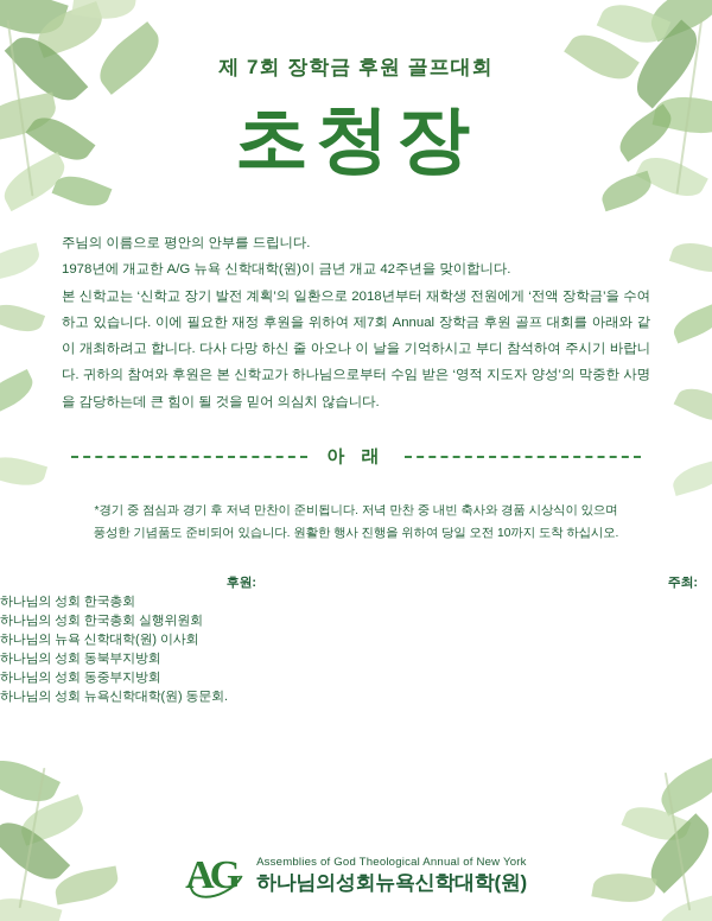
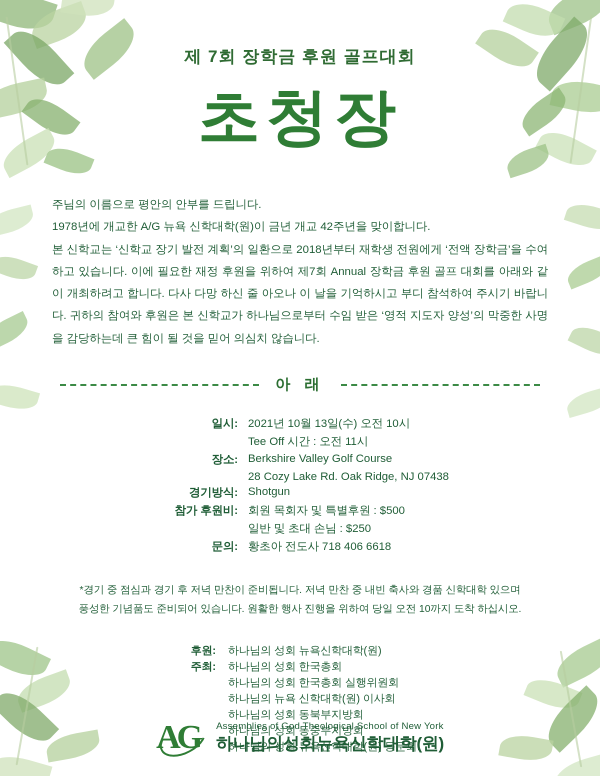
  제 7회 장학금 후원 골프대회
  초청장
  주님의 이름으로 평안의 안부를 드립니다.
  1978년에 개교한 A/G 뉴욕 신학대학(원)이 금년 개교 42주년을 맞이합니다.
  본 신학교는 ‘신학교 장기 발전 계획’의 일환으로 2018년부터 재학생 전원에게 ‘전액 장학금’을 수여하고 있습니다. 이에 필요한 재정 후원을 위하여 제7회 Annual 장학금 후원 골프 대회를 아래와 같이 개최하려고 합니다. 다사 다망 하신 줄 아오나 이 날을 기억하시고 부디 참석하여 주시기 바랍니다. 귀하의 참여와 후원은 본 신학교가 하나님으로부터 수임 받은 ‘영적 지도자 양성’의 막중한 사명을 감당하는데 큰 힘이 될 것을 믿어 의심치 않습니다.
  아 래
+ 일시:
+ 2021년 10월 13일(수) 오전 10시
+ Tee Off 시간 : 오전 11시
+ 장소:
+ Berkshire Valley Golf Course
+ 28 Cozy Lake Rd. Oak Ridge, NJ 07438
+ 경기방식:
+ Shotgun
+ 참가 후원비:
+ 회원 목회자 및 특별후원 : $500
+ 일반 및 초대 손님 : $250
+ 문의:
+ 황초아 전도사 718 406 6618
- *경기 중 점심과 경기 후 저녁 만찬이 준비됩니다. 저녁 만찬 중 내빈 축사와 경품 시상식이 있으며
+ *경기 중 점심과 경기 후 저녁 만찬이 준비됩니다. 저녁 만찬 중 내빈 축사와 경품 신학대학 있으며
  풍성한 기념품도 준비되어 있습니다. 원활한 행사 진행을 위하여 당일 오전 10까지 도착 하십시오.
  후원:
+ 하나님의 성회 뉴욕신학대학(원)
  주최:
  하나님의 성회 한국총회
  하나님의 성회 한국총회 실행위원회
  하나님의 뉴욕 신학대학(원) 이사회
  하나님의 성회 동북부지방회
  하나님의 성회 동중부지방회
  하나님의 성회 뉴욕신학대학(원) 동문회.
  AG
- Assemblies of God Theological Annual of New York
+ Assemblies of God Theological School of New York
  하나님의성회뉴욕신학대학(원)
